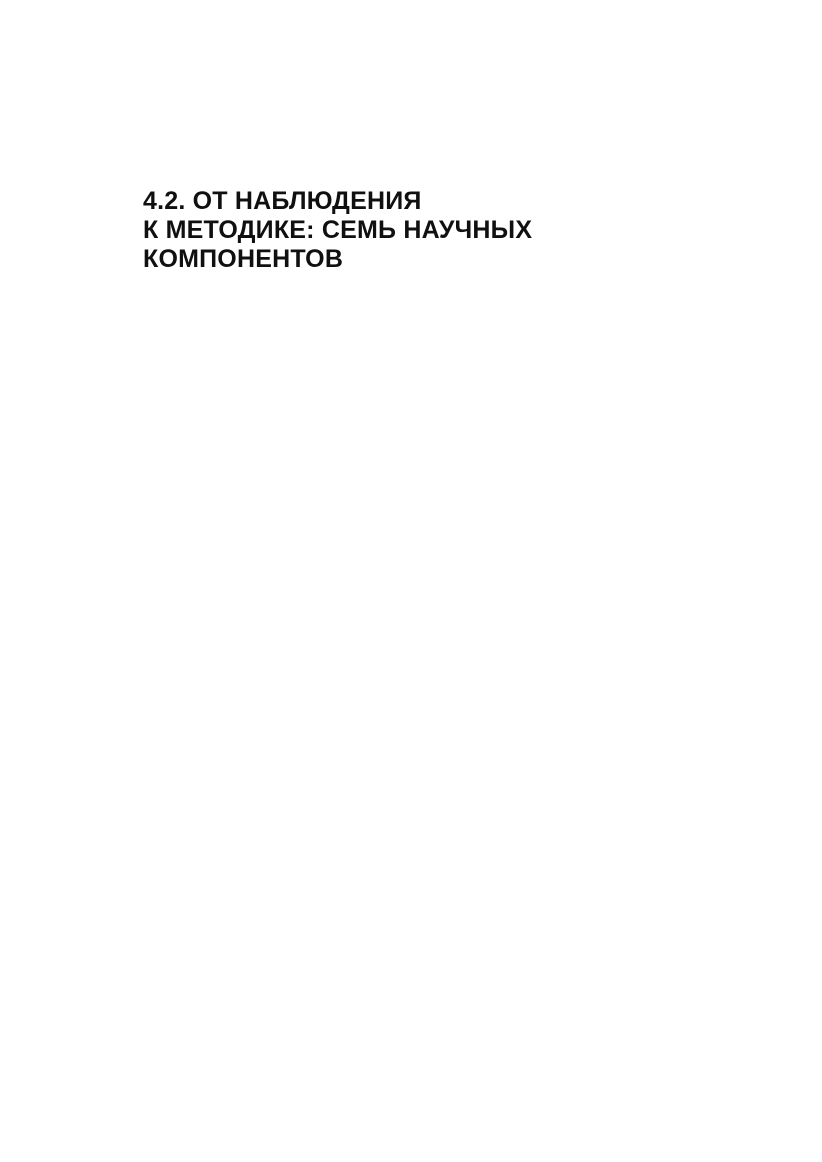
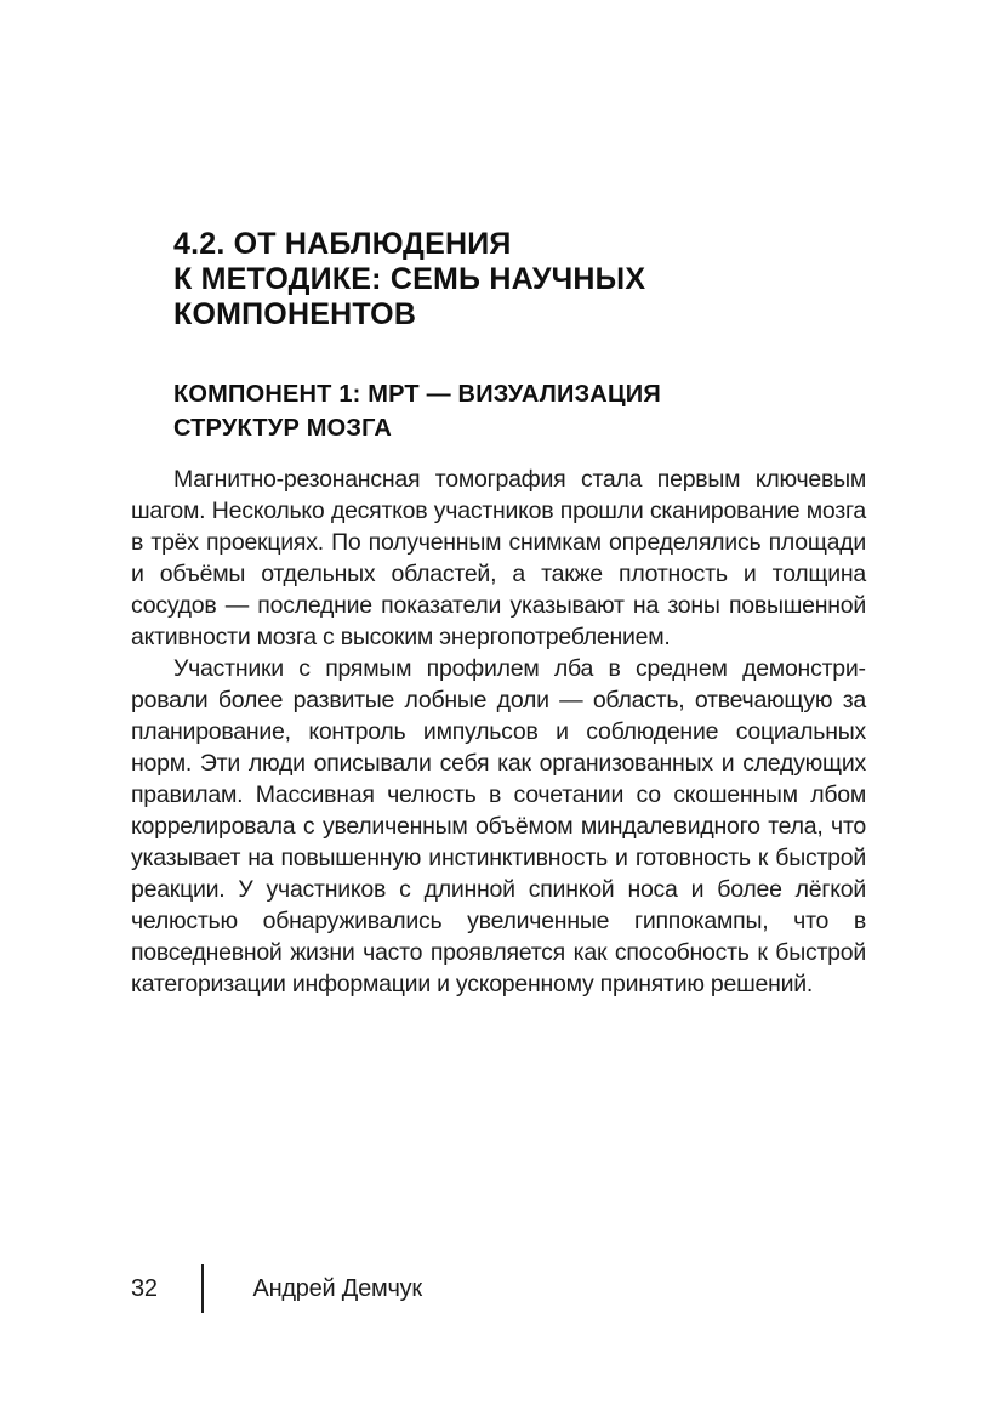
  4.2. ОТ НАБЛЮДЕНИЯ
  К МЕТОДИКЕ: СЕМЬ НАУЧНЫХ
  КОМПОНЕНТОВ
+ КОМПОНЕНТ 1: МРТ — ВИЗУАЛИЗАЦИЯ
+ СТРУКТУР МОЗГА
+ Магнитно-резонансная томография стала первым ключевым шагом. Несколько десятков участников прошли сканирование мозга в трёх проекциях. По полученным снимкам определялись площади и объёмы отдельных областей, а также плотность и толщина сосудов — последние показатели указывают на зоны повышенной активности мозга с высоким энергопотреблением.
+ Участники с прямым профилем лба в среднем демонстри­ровали более развитые лобные доли — область, отвечающую за планирование, контроль импульсов и соблюдение социаль­ных норм. Эти люди описывали себя как организованных и следующих правилам. Массивная челюсть в сочетании со скошенным лбом коррелировала с увеличенным объёмом миндалевидного тела, что указывает на повышенную инстинк­тивность и готовность к быстрой реакции. У участников с длинной спинкой носа и более лёгкой челюстью обнаруживались увеличенные гиппокампы, что в повседневной жизни часто проявляется как способность к быстрой категоризации инфор­мации и ускоренному принятию решений.
+ 32
+ Андрей Демчук
